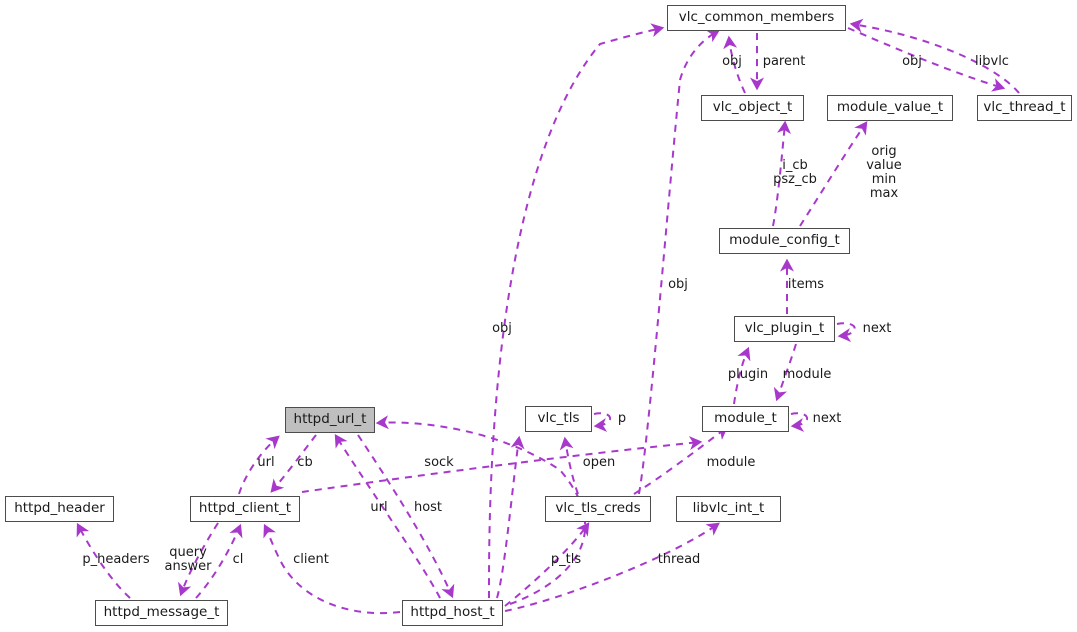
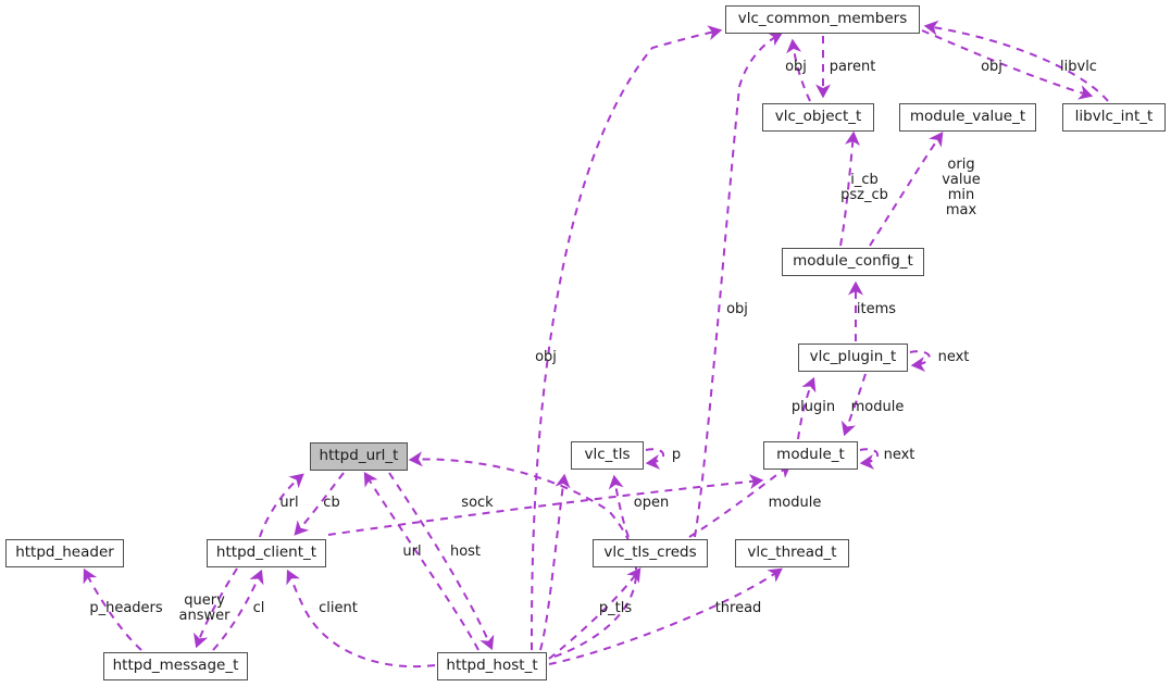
  vlc_common_members
  vlc_object_t
  module_value_t
- vlc_thread_t
+ libvlc_int_t
  module_config_t
  vlc_plugin_t
  httpd_url_t
  vlc_tls
  module_t
  httpd_header
  httpd_client_t
  vlc_tls_creds
- libvlc_int_t
+ vlc_thread_t
  httpd_message_t
  httpd_host_t
  obj
  parent
  obj
  libvlc
  i_cb
  psz_cb
  orig
  value
  min
  max
  items
  next
  obj
  plugin
  module
  obj
  p
  next
  url
  cb
  sock
  open
  module
  url
  host
  p_headers
  query
  answer
  cl
  client
  p_tls
  thread
